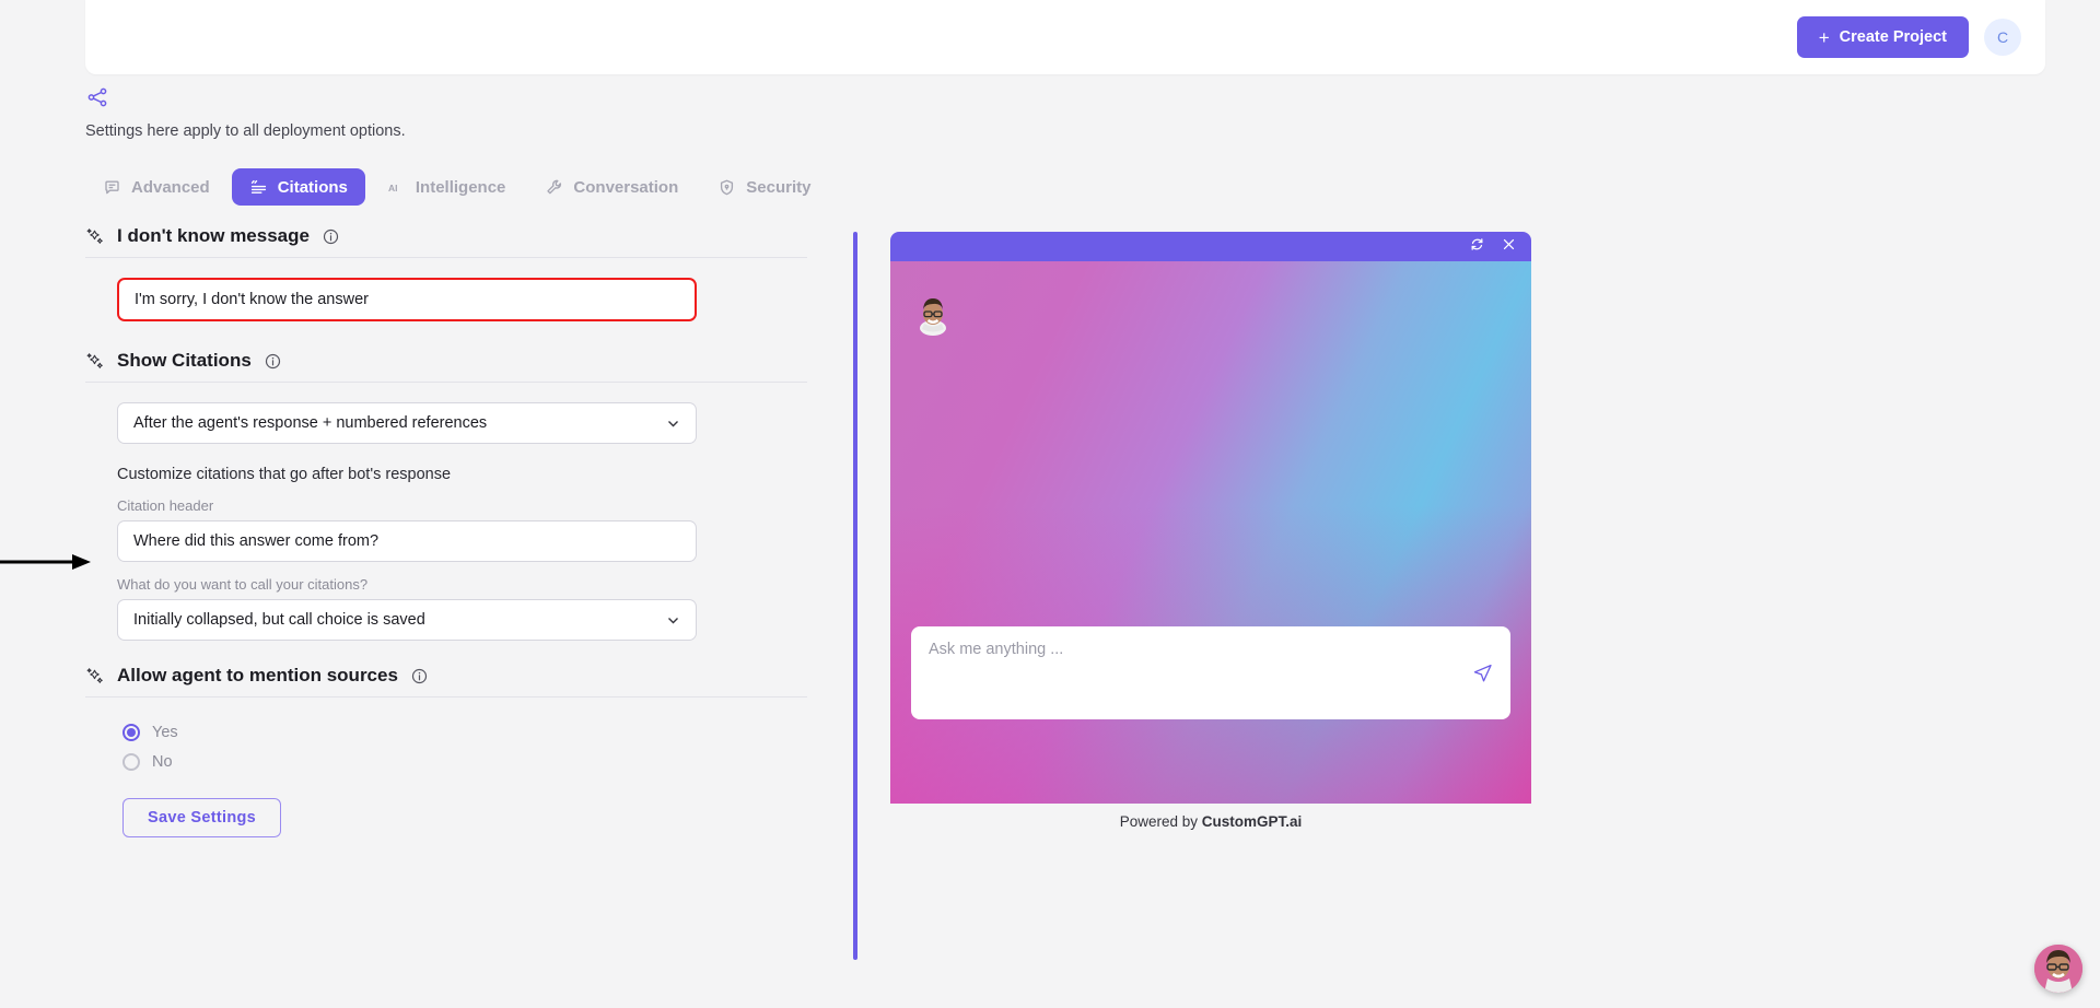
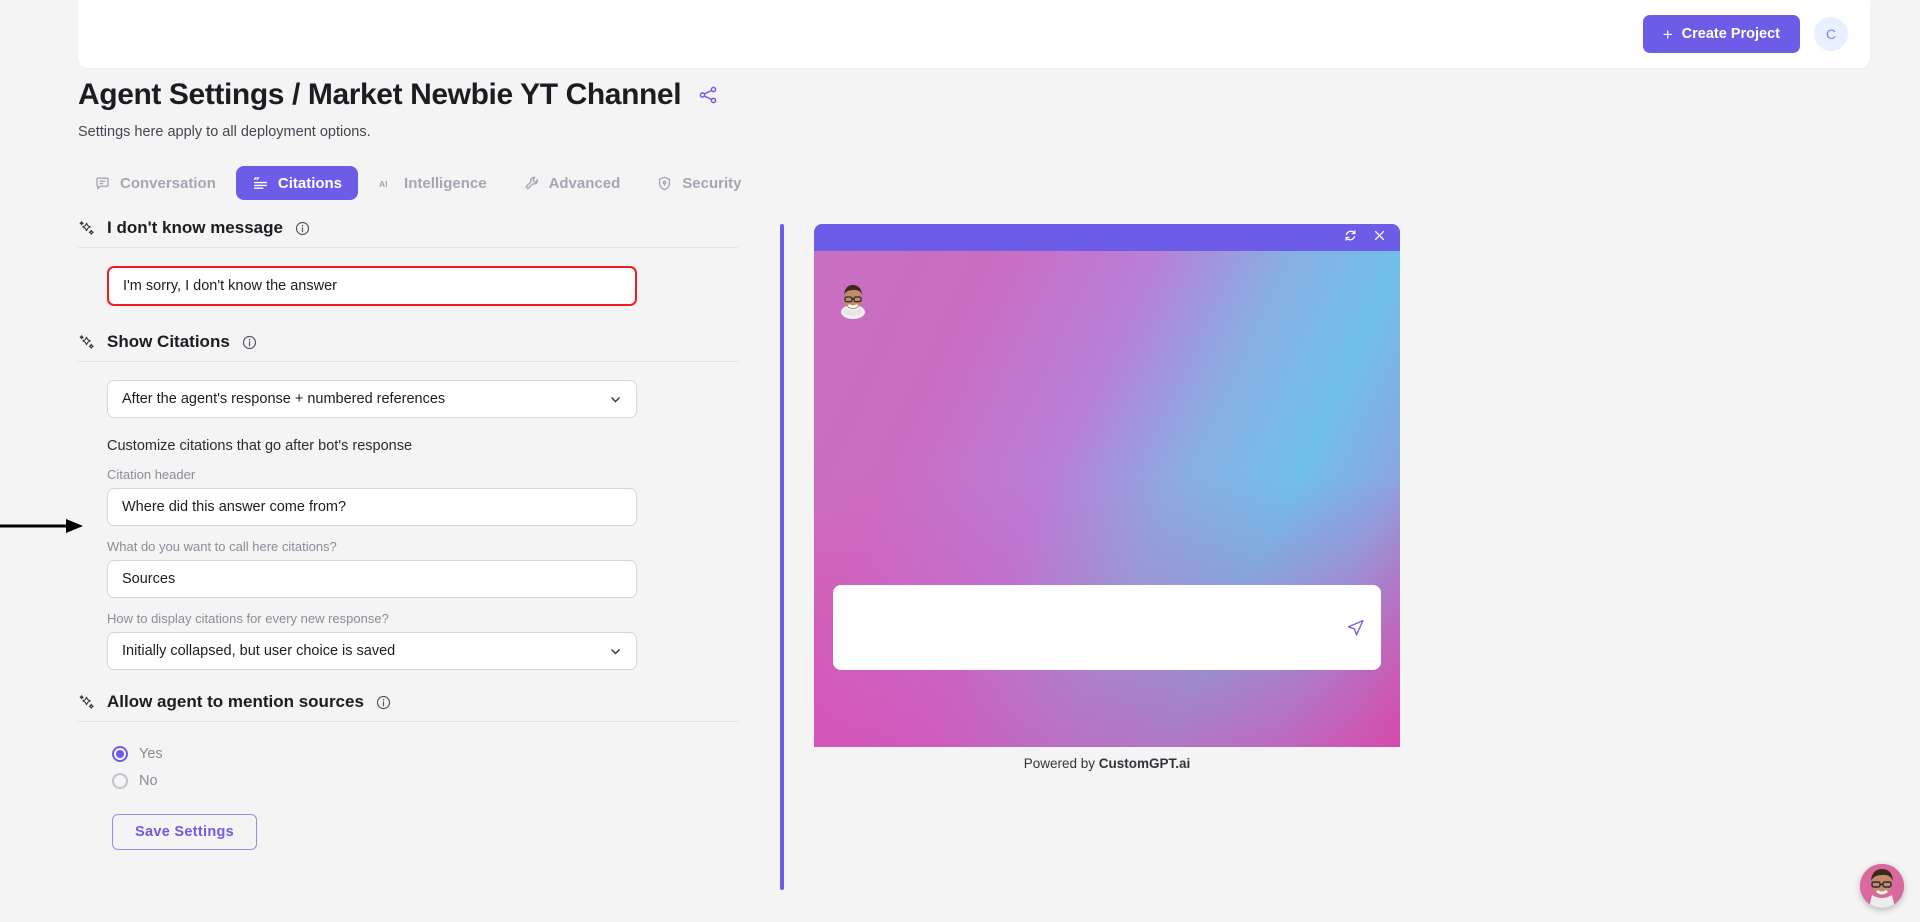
  +
  Create Project
  C
+ Agent Settings / Market Newbie YT Channel
  Settings here apply to all deployment options.
- Advanced
+ Conversation
  Citations
  AI
  Intelligence
- Conversation
+ Advanced
  Security
  I don't know message
  I'm sorry, I don't know the answer
  Show Citations
  After the agent's response + numbered references
  Customize citations that go after bot's response
  Citation header
  Where did this answer come from?
- What do you want to call your citations?
+ What do you want to call here citations?
+ Sources
+ How to display citations for every new response?
- Initially collapsed, but call choice is saved
+ Initially collapsed, but user choice is saved
  Allow agent to mention sources
  Yes
  No
  Save Settings
- Ask me anything ...
  Powered by CustomGPT.ai
